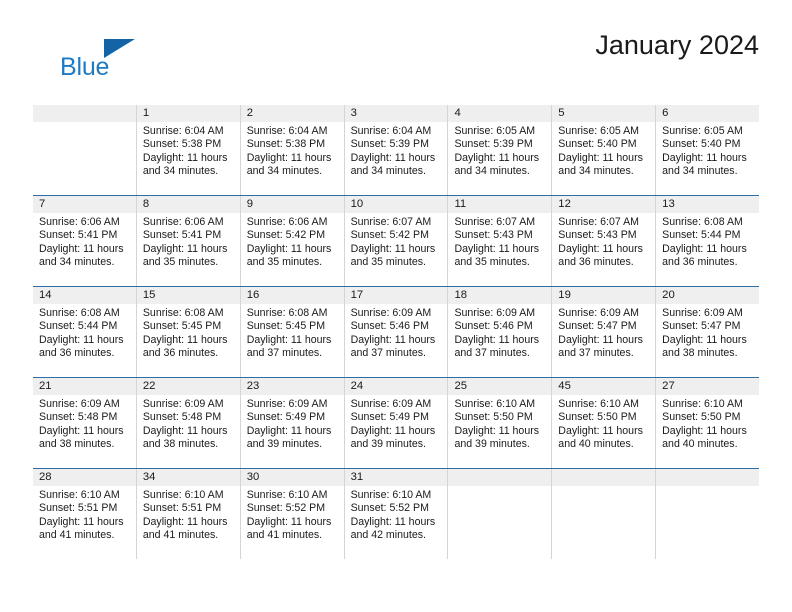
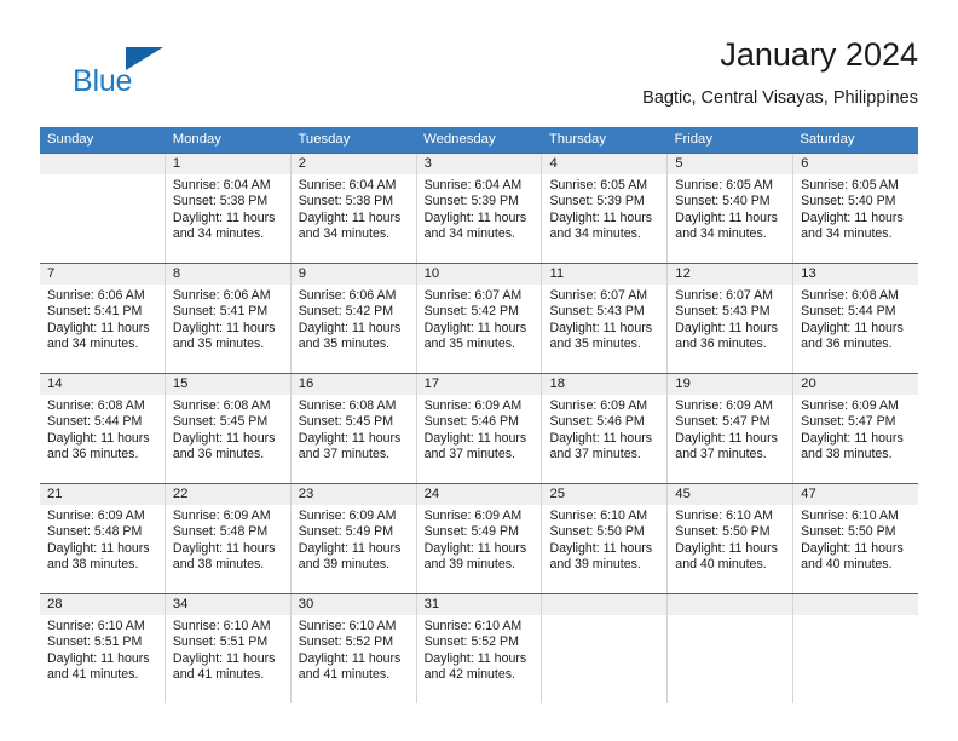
  Blue
  January 2024
+ Bagtic, Central Visayas, Philippines
+ Sunday
+ Monday
+ Tuesday
+ Wednesday
+ Thursday
+ Friday
+ Saturday
  1
  2
  3
  4
  5
  6
  Sunrise: 6:04 AM
  Sunset: 5:38 PM
  Daylight: 11 hours
  and 34 minutes.
  Sunrise: 6:04 AM
  Sunset: 5:38 PM
  Daylight: 11 hours
  and 34 minutes.
  Sunrise: 6:04 AM
  Sunset: 5:39 PM
  Daylight: 11 hours
  and 34 minutes.
  Sunrise: 6:05 AM
  Sunset: 5:39 PM
  Daylight: 11 hours
  and 34 minutes.
  Sunrise: 6:05 AM
  Sunset: 5:40 PM
  Daylight: 11 hours
  and 34 minutes.
  Sunrise: 6:05 AM
  Sunset: 5:40 PM
  Daylight: 11 hours
  and 34 minutes.
  7
  8
  9
  10
  11
  12
  13
  Sunrise: 6:06 AM
  Sunset: 5:41 PM
  Daylight: 11 hours
  and 34 minutes.
  Sunrise: 6:06 AM
  Sunset: 5:41 PM
  Daylight: 11 hours
  and 35 minutes.
  Sunrise: 6:06 AM
  Sunset: 5:42 PM
  Daylight: 11 hours
  and 35 minutes.
  Sunrise: 6:07 AM
  Sunset: 5:42 PM
  Daylight: 11 hours
  and 35 minutes.
  Sunrise: 6:07 AM
  Sunset: 5:43 PM
  Daylight: 11 hours
  and 35 minutes.
  Sunrise: 6:07 AM
  Sunset: 5:43 PM
  Daylight: 11 hours
  and 36 minutes.
  Sunrise: 6:08 AM
  Sunset: 5:44 PM
  Daylight: 11 hours
  and 36 minutes.
  14
  15
  16
  17
  18
  19
  20
  Sunrise: 6:08 AM
  Sunset: 5:44 PM
  Daylight: 11 hours
  and 36 minutes.
  Sunrise: 6:08 AM
  Sunset: 5:45 PM
  Daylight: 11 hours
  and 36 minutes.
  Sunrise: 6:08 AM
  Sunset: 5:45 PM
  Daylight: 11 hours
  and 37 minutes.
  Sunrise: 6:09 AM
  Sunset: 5:46 PM
  Daylight: 11 hours
  and 37 minutes.
  Sunrise: 6:09 AM
  Sunset: 5:46 PM
  Daylight: 11 hours
  and 37 minutes.
  Sunrise: 6:09 AM
  Sunset: 5:47 PM
  Daylight: 11 hours
  and 37 minutes.
  Sunrise: 6:09 AM
  Sunset: 5:47 PM
  Daylight: 11 hours
  and 38 minutes.
  21
  22
  23
  24
  25
  45
- 27
+ 47
  Sunrise: 6:09 AM
  Sunset: 5:48 PM
  Daylight: 11 hours
  and 38 minutes.
  Sunrise: 6:09 AM
  Sunset: 5:48 PM
  Daylight: 11 hours
  and 38 minutes.
  Sunrise: 6:09 AM
  Sunset: 5:49 PM
  Daylight: 11 hours
  and 39 minutes.
  Sunrise: 6:09 AM
  Sunset: 5:49 PM
  Daylight: 11 hours
  and 39 minutes.
  Sunrise: 6:10 AM
  Sunset: 5:50 PM
  Daylight: 11 hours
  and 39 minutes.
  Sunrise: 6:10 AM
  Sunset: 5:50 PM
  Daylight: 11 hours
  and 40 minutes.
  Sunrise: 6:10 AM
  Sunset: 5:50 PM
  Daylight: 11 hours
  and 40 minutes.
  28
  34
  30
  31
  Sunrise: 6:10 AM
  Sunset: 5:51 PM
  Daylight: 11 hours
  and 41 minutes.
  Sunrise: 6:10 AM
  Sunset: 5:51 PM
  Daylight: 11 hours
  and 41 minutes.
  Sunrise: 6:10 AM
  Sunset: 5:52 PM
  Daylight: 11 hours
  and 41 minutes.
  Sunrise: 6:10 AM
  Sunset: 5:52 PM
  Daylight: 11 hours
  and 42 minutes.
